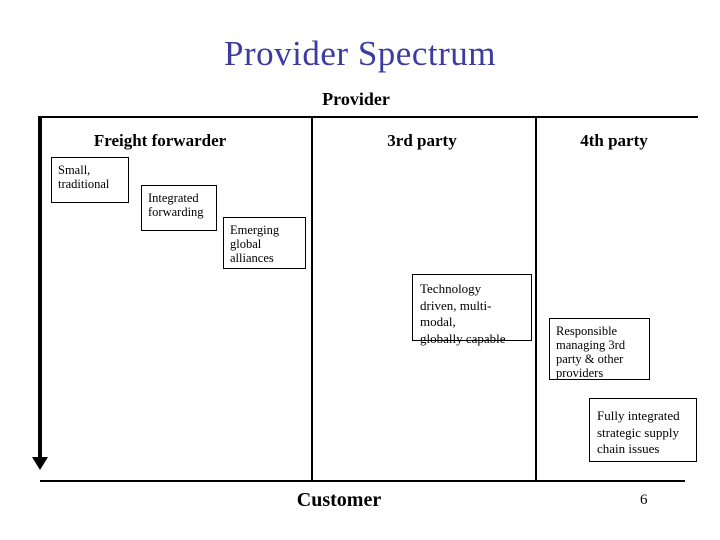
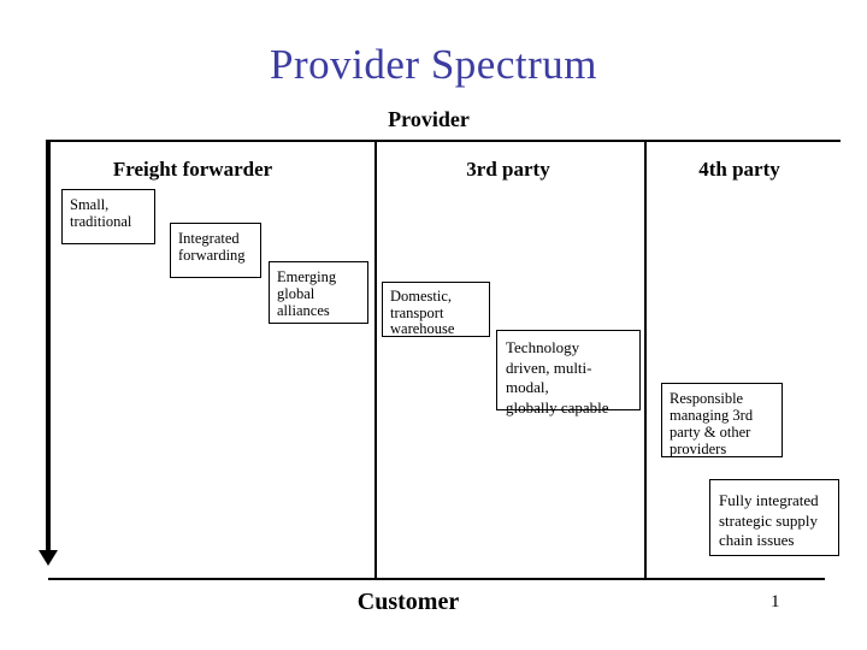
  Provider Spectrum
  Provider
  Freight forwarder
  3rd party
  4th party
  Small,
  traditional
  Integrated
  forwarding
  Emerging
  global
  alliances
+ Domestic,
+ transport
+ warehouse
  Technology
  driven, multi-
  modal,
  globally capable
  Responsible
  managing 3rd
  party & other
  providers
  Fully integrated
  strategic supply
  chain issues
  Customer
- 6
+ 1
